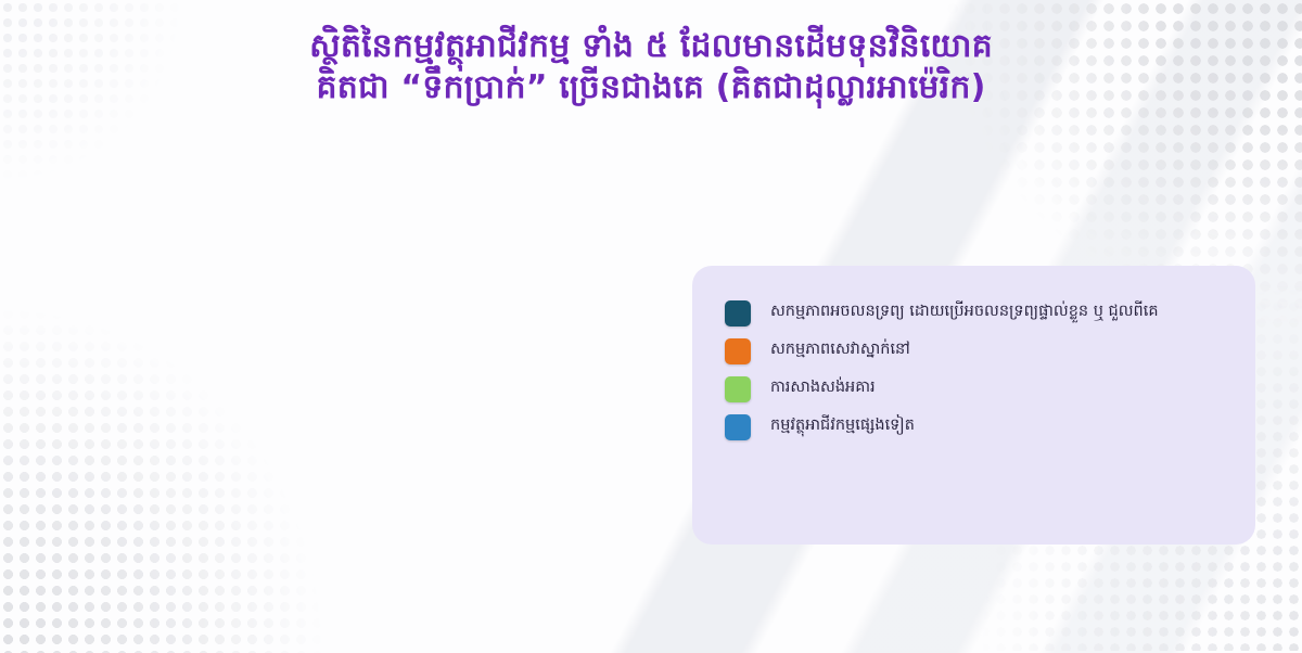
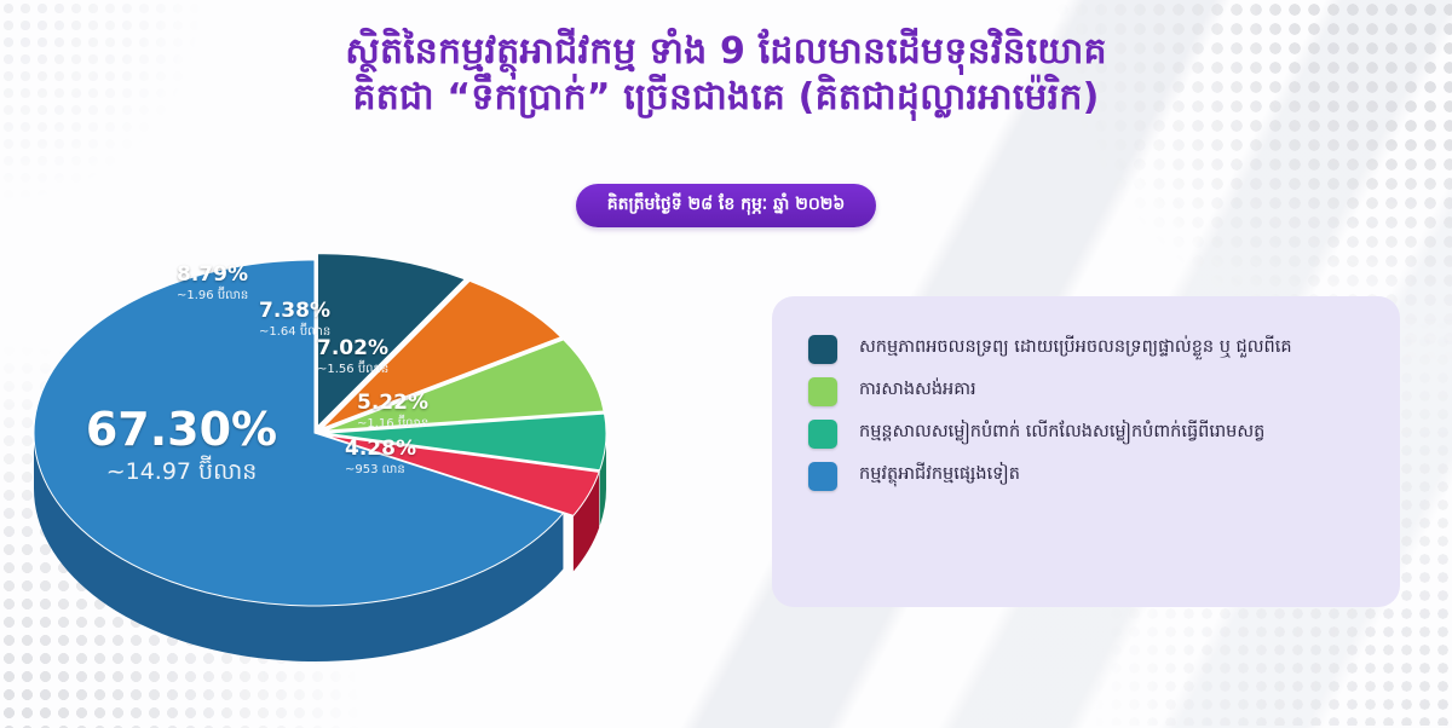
- ស្ថិតិនៃកម្មវត្ថុអាជីវកម្ម ទាំង ៥ ដែលមានដើមទុនវិនិយោគ
+ ស្ថិតិនៃកម្មវត្ថុអាជីវកម្ម ទាំង 9 ដែលមានដើមទុនវិនិយោគ
  គិតជា “ទឹកប្រាក់” ច្រើនជាងគេ (គិតជាដុល្លារអាម៉េរិក)
+ គិតត្រឹមថ្ងៃទី ២៨ ខែ កុម្ភៈ ឆ្នាំ ២០២៦
+ 8.79%
+ ~1.96 ប៊ីលាន
+ 7.38%
+ ~1.64 ប៊ីលាន
+ 7.02%
+ ~1.56 ប៊ីលាន
+ 5.22%
+ ~1.16 ប៊ីលាន
+ 4.28%
+ ~953 លាន
+ 67.30%
+ ~14.97 ប៊ីលាន
  សកម្មភាពអចលនទ្រព្យ ដោយប្រើអចលនទ្រព្យផ្ទាល់ខ្លួន ឬ ជួលពីគេ
- សកម្មភាពសេវាស្នាក់នៅ
  ការសាងសង់អគារ
+ កម្មន្តសាលសម្លៀកបំពាក់ លើកលែងសម្លៀកបំពាក់ធ្វើពីរោមសត្វ
  កម្មវត្ថុអាជីវកម្មផ្សេងទៀត
